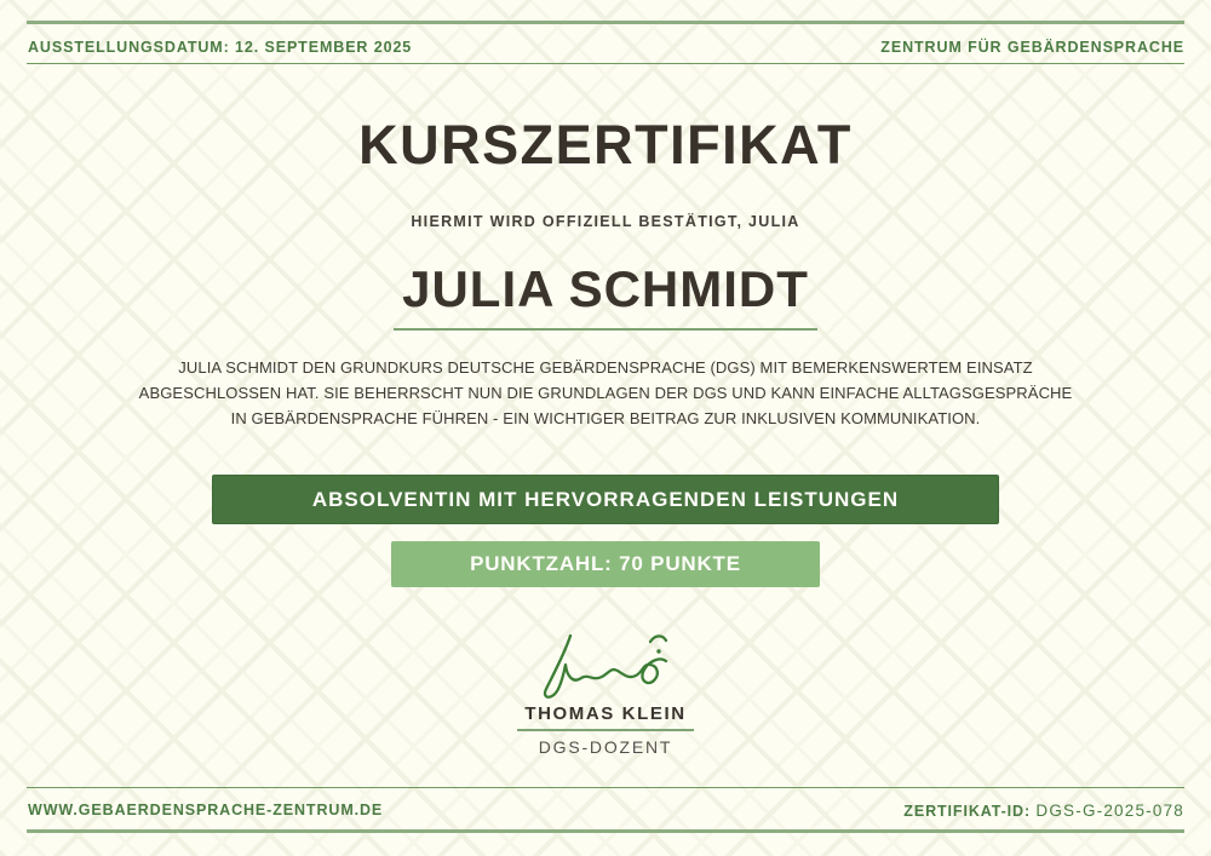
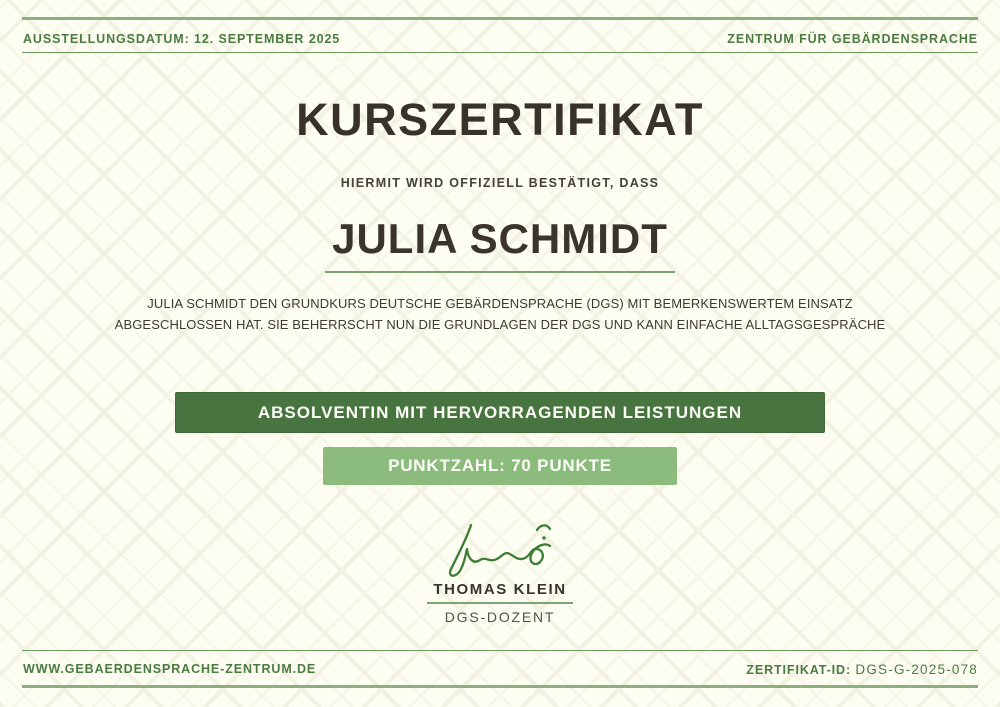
  AUSSTELLUNGSDATUM: 12. SEPTEMBER 2025
  ZENTRUM FÜR GEBÄRDENSPRACHE
  KURSZERTIFIKAT
- HIERMIT WIRD OFFIZIELL BESTÄTIGT, JULIA
+ HIERMIT WIRD OFFIZIELL BESTÄTIGT, DASS
  JULIA SCHMIDT
  JULIA SCHMIDT DEN GRUNDKURS DEUTSCHE GEBÄRDENSPRACHE (DGS) MIT BEMERKENSWERTEM EINSATZ
  ABGESCHLOSSEN HAT. SIE BEHERRSCHT NUN DIE GRUNDLAGEN DER DGS UND KANN EINFACHE ALLTAGSGESPRÄCHE
- IN GEBÄRDENSPRACHE FÜHREN - EIN WICHTIGER BEITRAG ZUR INKLUSIVEN KOMMUNIKATION.
  ABSOLVENTIN MIT HERVORRAGENDEN LEISTUNGEN
  PUNKTZAHL: 70 PUNKTE
  THOMAS KLEIN
  DGS-DOZENT
  WWW.GEBAERDENSPRACHE-ZENTRUM.DE
  ZERTIFIKAT-ID: DGS-G-2025-078
